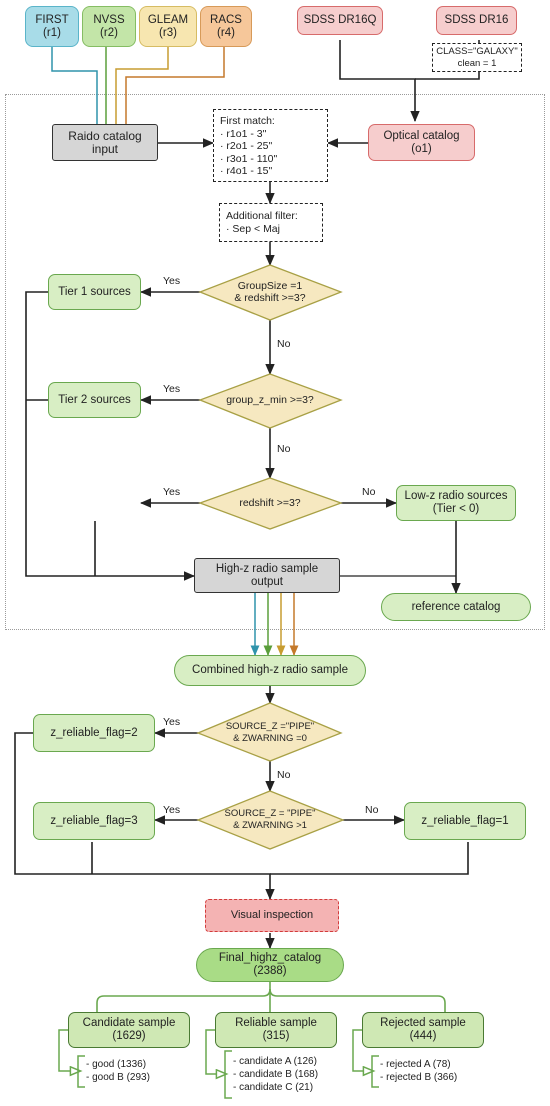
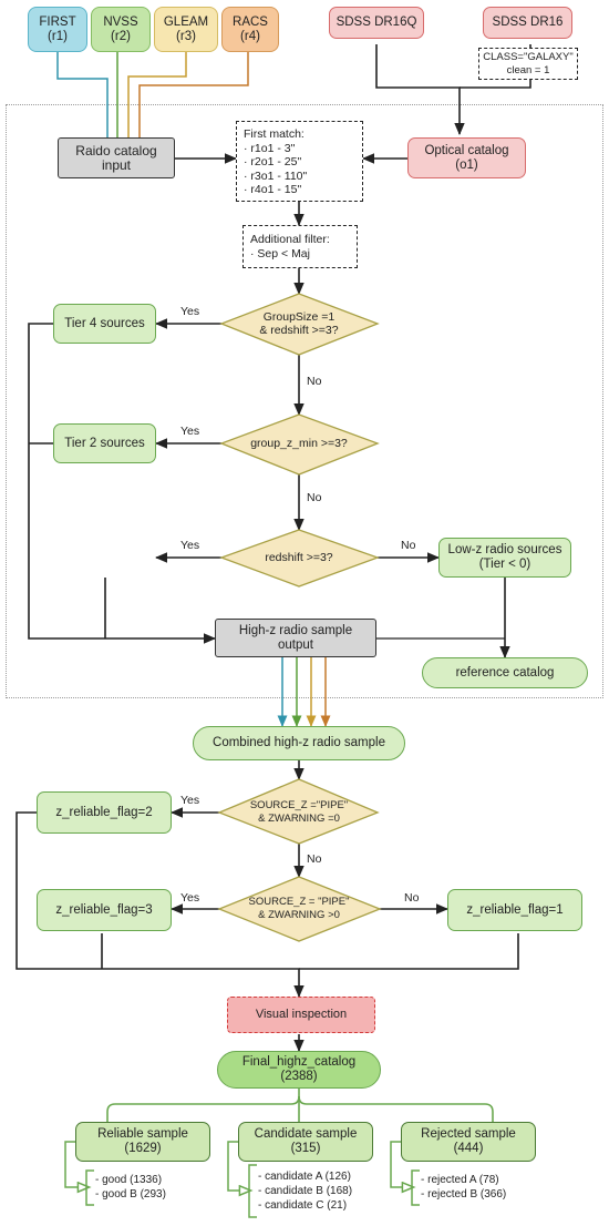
  FIRST
  (r1)
  NVSS
  (r2)
  GLEAM
  (r3)
  RACS
  (r4)
  SDSS DR16Q
  SDSS DR16
  CLASS="GALAXY"
  clean = 1
  Raido catalog
  input
  Optical catalog
  (o1)
  First match:
  · r1o1 - 3"
  · r2o1 - 25"
  · r3o1 - 110"
  · r4o1 - 15"
  Additional filter:
  · Sep < Maj
  GroupSize =1
  & redshift >=3?
  group_z_min >=3?
  redshift >=3?
  SOURCE_Z ="PIPE"
  & ZWARNING =0
  SOURCE_Z = "PIPE"
- & ZWARNING >1
+ & ZWARNING >0
- Tier 1 sources
+ Tier 4 sources
  Tier 2 sources
  Low-z radio sources
  (Tier < 0)
  High-z radio sample
  output
  reference catalog
  Combined high-z radio sample
  z_reliable_flag=2
  z_reliable_flag=3
  z_reliable_flag=1
  Visual inspection
  Final_highz_catalog
  (2388)
- Candidate sample
+ Reliable sample
  (1629)
- Reliable sample
+ Candidate sample
  (315)
  Rejected sample
  (444)
  - good (1336)
  - good B (293)
  - candidate A (126)
  - candidate B (168)
  - candidate C (21)
  - rejected A (78)
  - rejected B (366)
  Yes
  No
  Yes
  No
  Yes
  No
  Yes
  No
  Yes
  No
